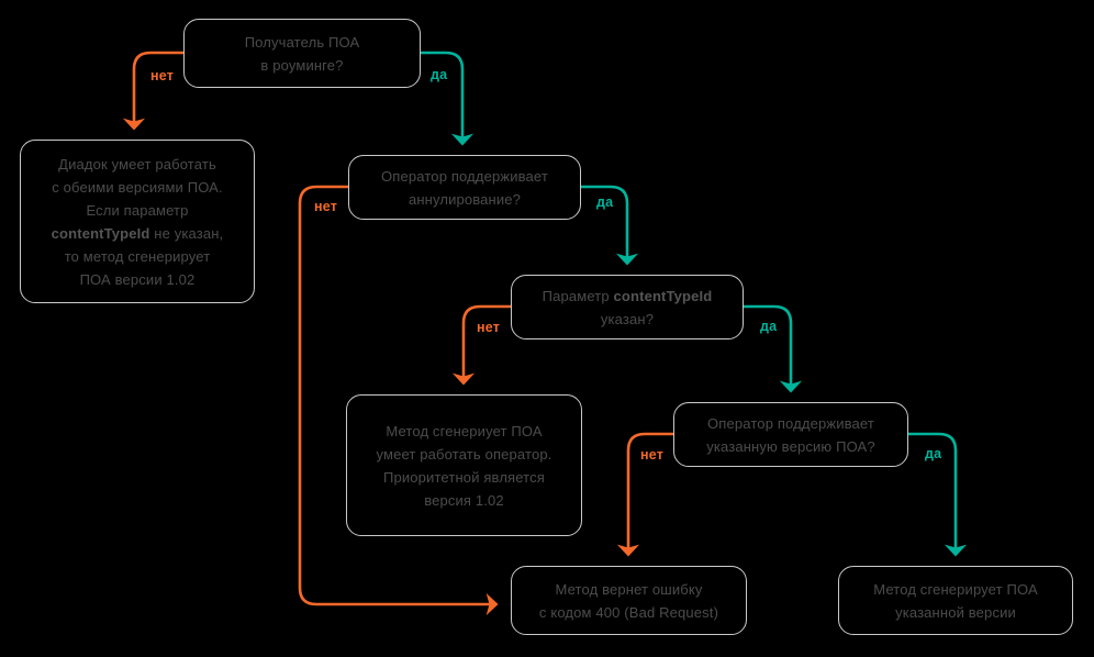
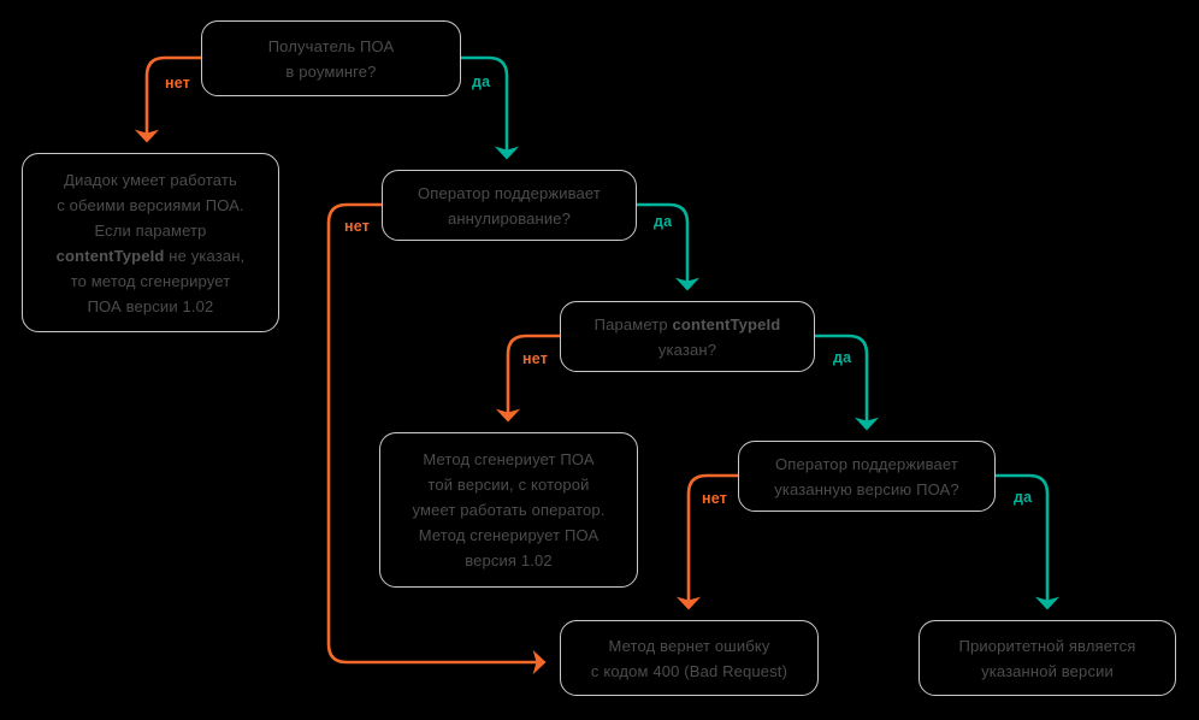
  Получатель ПОА
  в роуминге?
  Диадок умеет работать
  с обеими версиями ПОА.
  Если параметр
  contentTypeId не указан,
  то метод сгенерирует
  ПОА версии 1.02
  Оператор поддерживает
  аннулирование?
  Параметр contentTypeId
  указан?
  Метод сгенериует ПОА
+ той версии, с которой
  умеет работать оператор.
- Приоритетной является
+ Метод сгенерирует ПОА
  версия 1.02
  Оператор поддерживает
  указанную версию ПОА?
  Метод вернет ошибку
  с кодом 400 (Bad Request)
- Метод сгенерирует ПОА
+ Приоритетной является
  указанной версии
  нет
  да
  нет
  да
  нет
  да
  нет
  да
